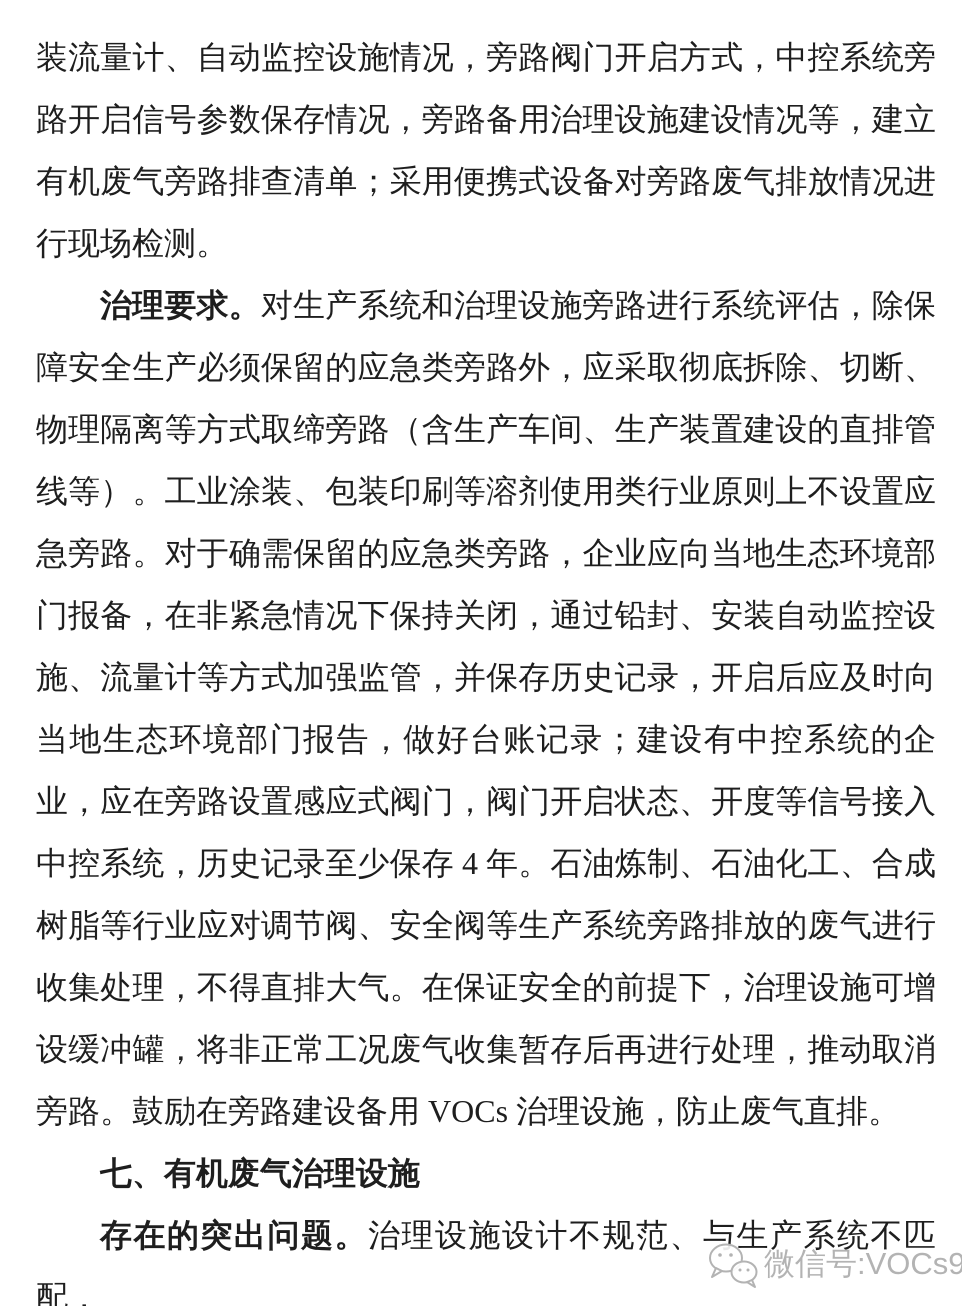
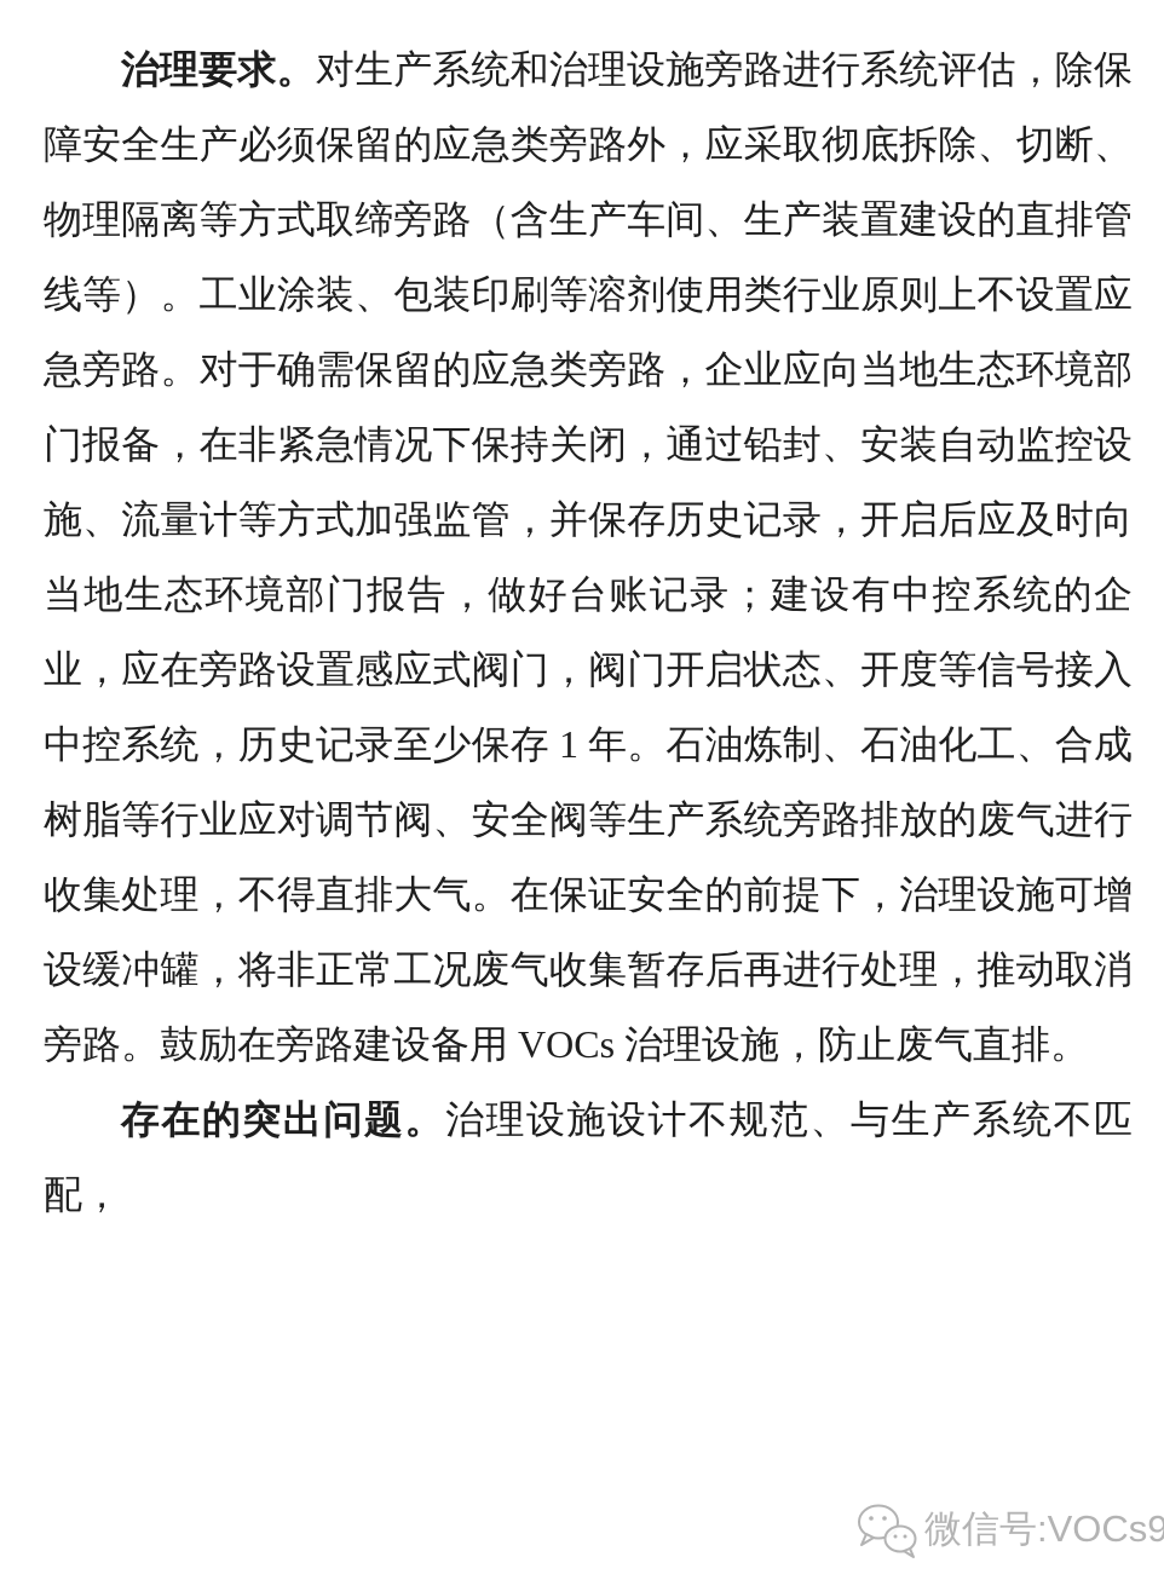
- 装流量计、自动监控设施情况，旁路阀门开启方式，中控系统旁路开启信号参数保存情况，旁路备用治理设施建设情况等，建立有机废气旁路排查清单；采用便携式设备对旁路废气排放情况进行现场检测。
- 治理要求。对生产系统和治理设施旁路进行系统评估，除保障安全生产必须保留的应急类旁路外，应采取彻底拆除、切断、物理隔离等方式取缔旁路（含生产车间、生产装置建设的直排管线等）。工业涂装、包装印刷等溶剂使用类行业原则上不设置应急旁路。对于确需保留的应急类旁路，企业应向当地生态环境部门报备，在非紧急情况下保持关闭，通过铅封、安装自动监控设施、流量计等方式加强监管，并保存历史记录，开启后应及时向当地生态环境部门报告，做好台账记录；建设有中控系统的企业，应在旁路设置感应式阀门，阀门开启状态、开度等信号接入中控系统，历史记录至少保存 4 年。石油炼制、石油化工、合成树脂等行业应对调节阀、安全阀等生产系统旁路排放的废气进行收集处理，不得直排大气。在保证安全的前提下，治理设施可增设缓冲罐，将非正常工况废气收集暂存后再进行处理，推动取消旁路。鼓励在旁路建设备用 VOCs 治理设施，防止废气直排。
+ 治理要求。对生产系统和治理设施旁路进行系统评估，除保障安全生产必须保留的应急类旁路外，应采取彻底拆除、切断、物理隔离等方式取缔旁路（含生产车间、生产装置建设的直排管线等）。工业涂装、包装印刷等溶剂使用类行业原则上不设置应急旁路。对于确需保留的应急类旁路，企业应向当地生态环境部门报备，在非紧急情况下保持关闭，通过铅封、安装自动监控设施、流量计等方式加强监管，并保存历史记录，开启后应及时向当地生态环境部门报告，做好台账记录；建设有中控系统的企业，应在旁路设置感应式阀门，阀门开启状态、开度等信号接入中控系统，历史记录至少保存 1 年。石油炼制、石油化工、合成树脂等行业应对调节阀、安全阀等生产系统旁路排放的废气进行收集处理，不得直排大气。在保证安全的前提下，治理设施可增设缓冲罐，将非正常工况废气收集暂存后再进行处理，推动取消旁路。鼓励在旁路建设备用 VOCs 治理设施，防止废气直排。
- 七、有机废气治理设施
  存在的突出问题。治理设施设计不规范、与生产系统不匹配，
  微信号:VOCs9
